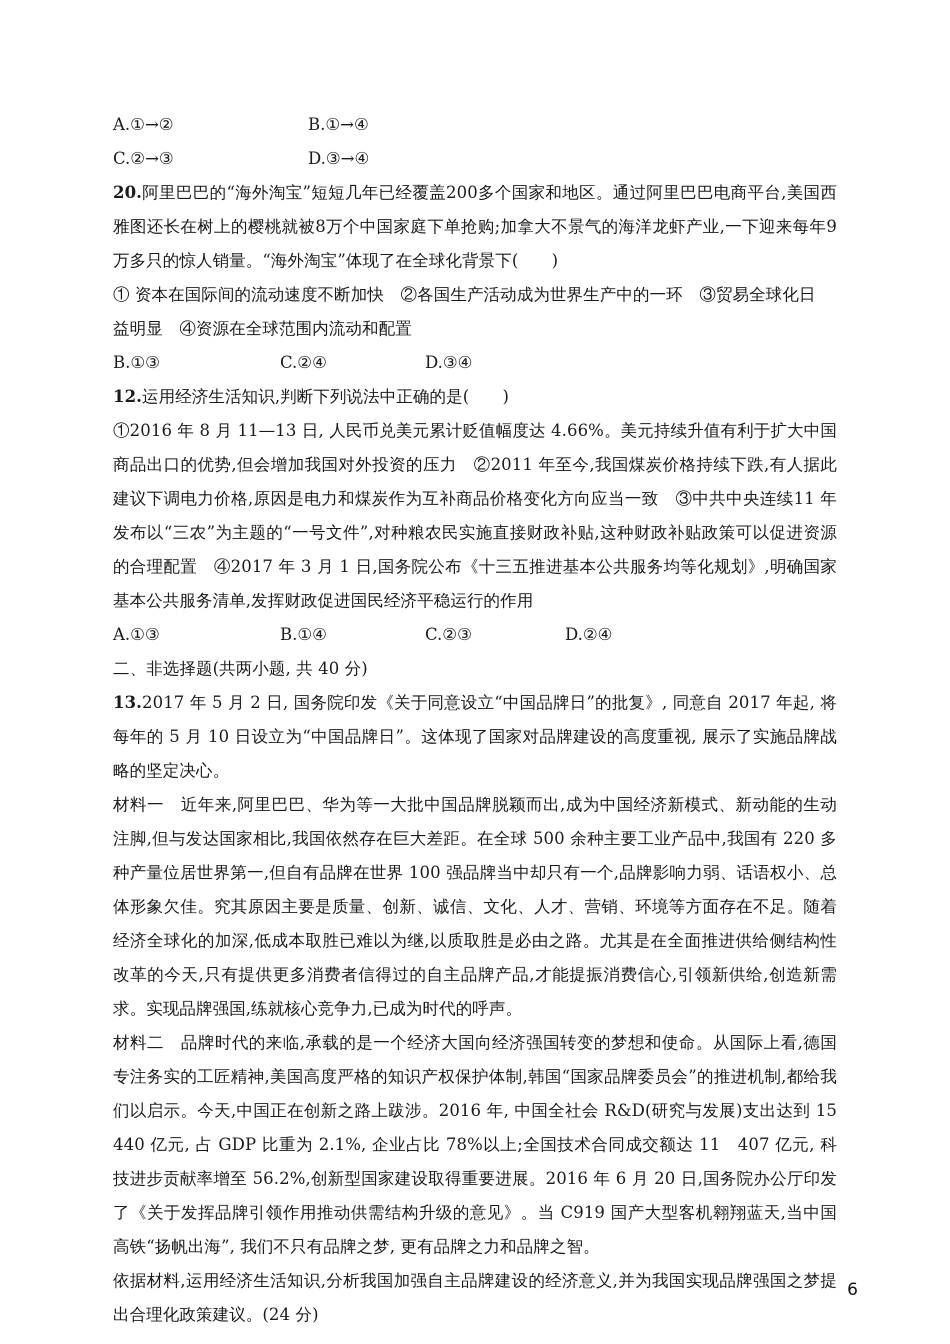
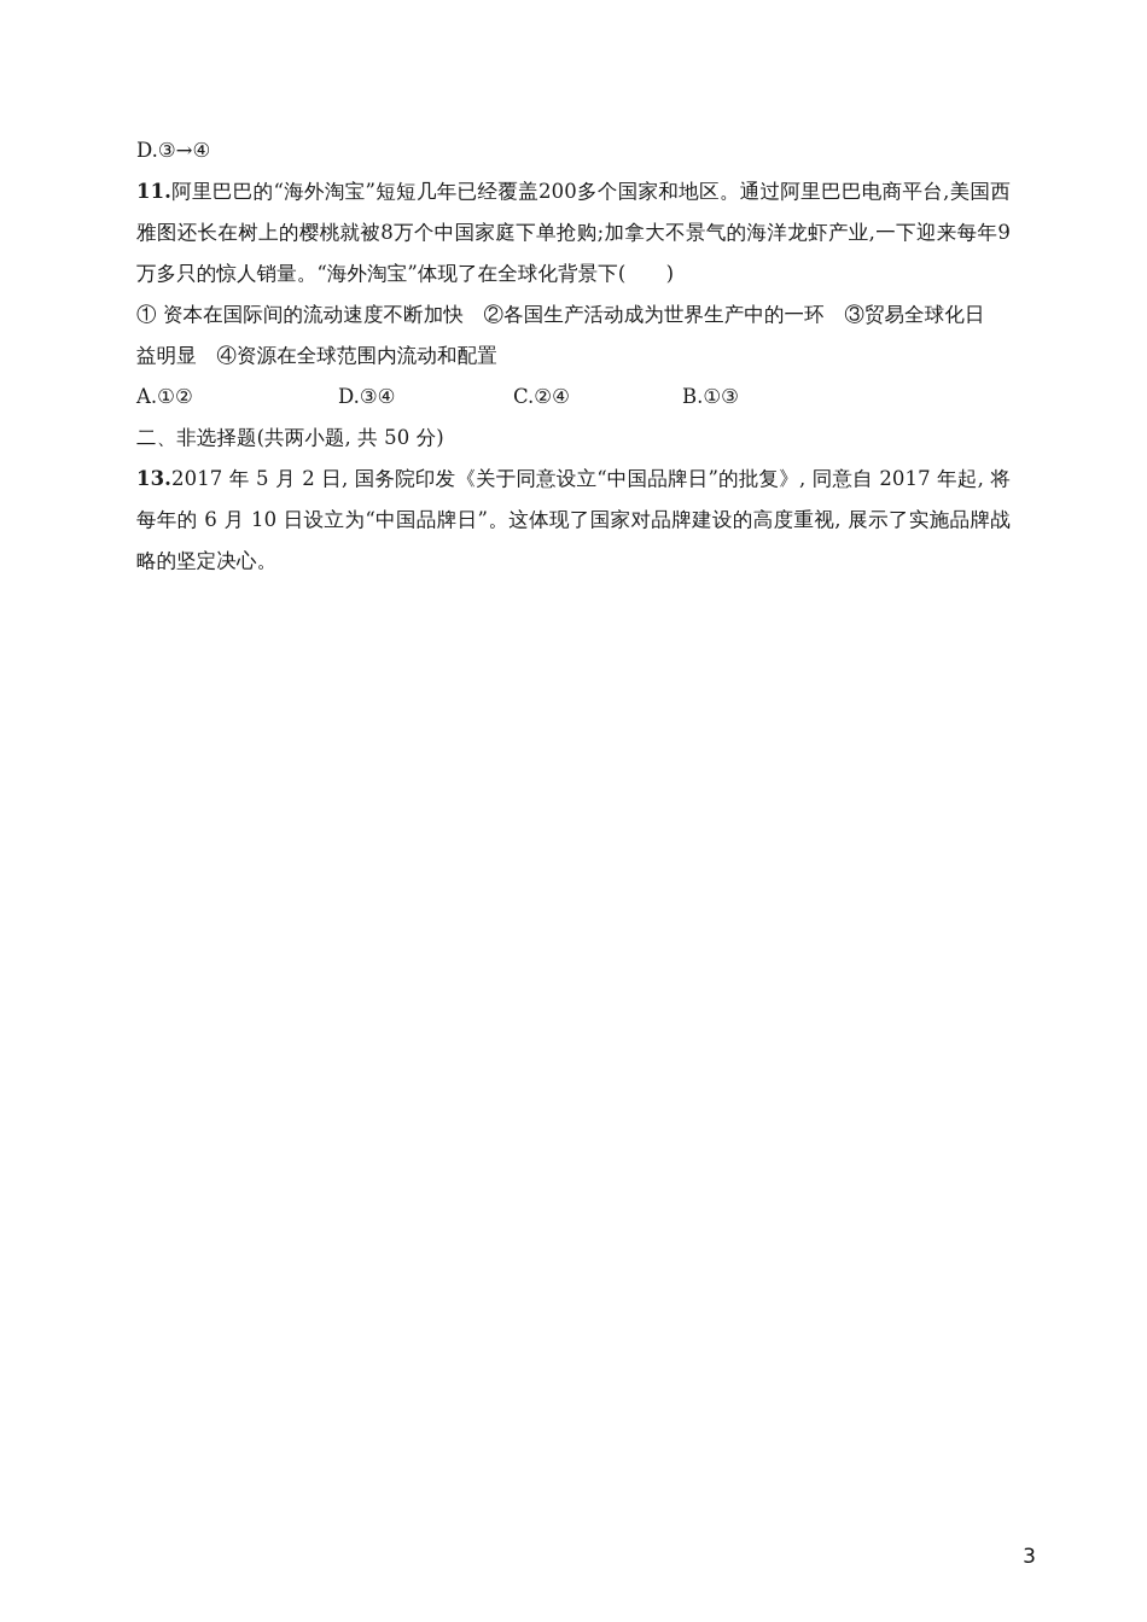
- A.①→②
- B.①→④
- C.②→③
  D.③→④
- 20.阿里巴巴的“海外淘宝”短短几年已经覆盖200多个国家和地区。通过阿里巴巴电商平台,美国西雅图还长在树上的樱桃就被8万个中国家庭下单抢购;加拿大不景气的海洋龙虾产业,一下迎来每年9万多只的惊人销量。“海外淘宝”体现了在全球化背景下( )
+ 11.阿里巴巴的“海外淘宝”短短几年已经覆盖200多个国家和地区。通过阿里巴巴电商平台,美国西雅图还长在树上的樱桃就被8万个中国家庭下单抢购;加拿大不景气的海洋龙虾产业,一下迎来每年9万多只的惊人销量。“海外淘宝”体现了在全球化背景下( )
  ① 资本在国际间的流动速度不断加快 ②各国生产活动成为世界生产中的一环 ③贸易全球化日
  益明显 ④资源在全球范围内流动和配置
+ A.①②
- B.①③
+ D.③④
  C.②④
- D.③④
+ B.①③
- 12.运用经济生活知识,判断下列说法中正确的是( )
- ①2016 年 8 月 11—13 日, 人民币兑美元累计贬值幅度达 4.66%。美元持续升值有利于扩大中国商品出口的优势,但会增加我国对外投资的压力 ②2011 年至今,我国煤炭价格持续下跌,有人据此建议下调电力价格,原因是电力和煤炭作为互补商品价格变化方向应当一致 ③中共中央连续11 年发布以“三农”为主题的“一号文件”,对种粮农民实施直接财政补贴,这种财政补贴政策可以促进资源的合理配置 ④2017 年 3 月 1 日,国务院公布《十三五推进基本公共服务均等化规划》,明确国家基本公共服务清单,发挥财政促进国民经济平稳运行的作用
- A.①③
- B.①④
- C.②③
- D.②④
- 二、非选择题(共两小题, 共 40 分)
+ 二、非选择题(共两小题, 共 50 分)
- 13.2017 年 5 月 2 日, 国务院印发《关于同意设立“中国品牌日”的批复》, 同意自 2017 年起, 将每年的 5 月 10 日设立为“中国品牌日”。这体现了国家对品牌建设的高度重视, 展示了实施品牌战略的坚定决心。
+ 13.2017 年 5 月 2 日, 国务院印发《关于同意设立“中国品牌日”的批复》, 同意自 2017 年起, 将每年的 6 月 10 日设立为“中国品牌日”。这体现了国家对品牌建设的高度重视, 展示了实施品牌战略的坚定决心。
- 材料一 近年来,阿里巴巴、华为等一大批中国品牌脱颖而出,成为中国经济新模式、新动能的生动注脚,但与发达国家相比,我国依然存在巨大差距。在全球 500 余种主要工业产品中,我国有 220 多种产量位居世界第一,但自有品牌在世界 100 强品牌当中却只有一个,品牌影响力弱、话语权小、总体形象欠佳。究其原因主要是质量、创新、诚信、文化、人才、营销、环境等方面存在不足。随着经济全球化的加深,低成本取胜已难以为继,以质取胜是必由之路。尤其是在全面推进供给侧结构性改革的今天,只有提供更多消费者信得过的自主品牌产品,才能提振消费信心,引领新供给,创造新需求。实现品牌强国,练就核心竞争力,已成为时代的呼声。
- 材料二 品牌时代的来临,承载的是一个经济大国向经济强国转变的梦想和使命。从国际上看,德国专注务实的工匠精神,美国高度严格的知识产权保护体制,韩国“国家品牌委员会”的推进机制,都给我们以启示。今天,中国正在创新之路上跋涉。2016 年, 中国全社会 R&D(研究与发展)支出达到 15 440 亿元, 占 GDP 比重为 2.1%, 企业占比 78%以上;全国技术合同成交额达 11 407 亿元, 科技进步贡献率增至 56.2%,创新型国家建设取得重要进展。2016 年 6 月 20 日,国务院办公厅印发了《关于发挥品牌引领作用推动供需结构升级的意见》。当 C919 国产大型客机翱翔蓝天,当中国高铁“扬帆出海”, 我们不只有品牌之梦, 更有品牌之力和品牌之智。
- 依据材料,运用经济生活知识,分析我国加强自主品牌建设的经济意义,并为我国实现品牌强国之梦提出合理化政策建议。(24 分)
- 6
+ 3
